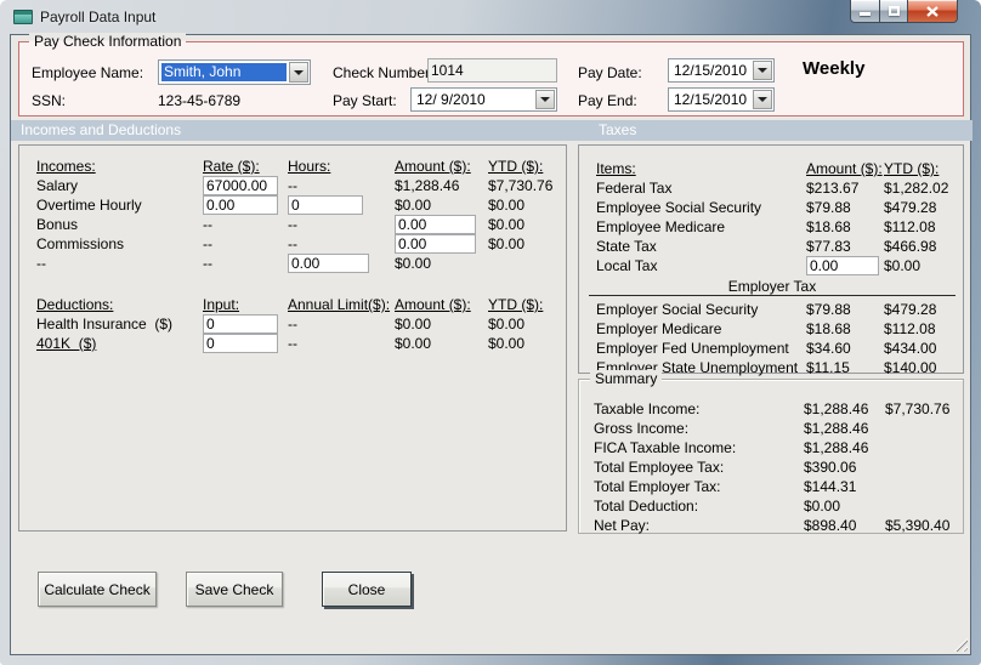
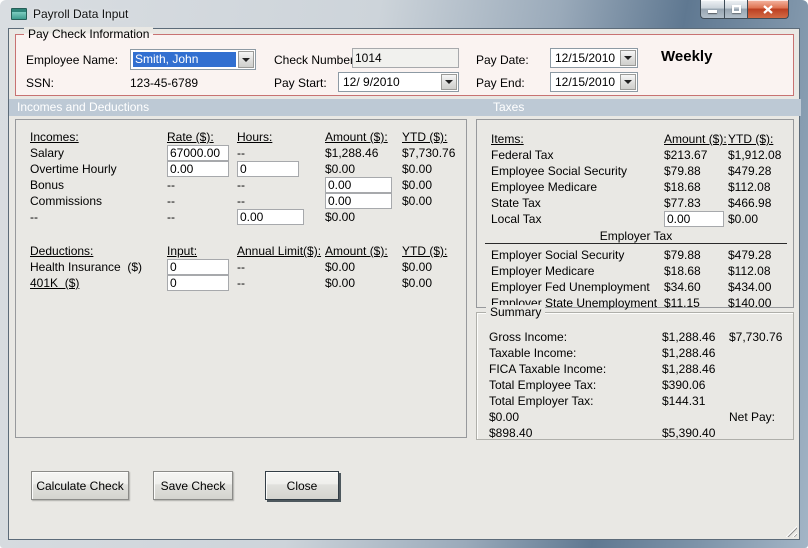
  Payroll Data Input
  Pay Check Information
  Employee Name:
  Smith, John
  Check Numbe
  1014
  Pay Date:
  12/15/2010
  Weekly
  SSN:
  123-45-6789
  Pay Start:
  12/ 9/2010
  Pay End:
  12/15/2010
  Incomes and Deductions
  Taxes
  Incomes:
  Rate ($):
  Hours:
  Amount ($):
  YTD ($):
  Salary
  67000.00
  --
  $1,288.46
  $7,730.76
  Overtime Hourly
  0.00
  0
  $0.00
  $0.00
  Bonus
  --
  --
  0.00
  $0.00
  Commissions
  --
  --
  0.00
  $0.00
  --
  --
  0.00
  $0.00
  Deductions:
  Input:
  Annual Limit($):
  Amount ($):
  YTD ($):
  Health Insurance ($)
  0
  --
  $0.00
  $0.00
  401K ($)
  0
  --
  $0.00
  $0.00
  Items:
  Amount ($):
  YTD ($):
  Federal Tax
  $213.67
- $1,282.02
+ $1,912.08
  Employee Social Security
  $79.88
  $479.28
  Employee Medicare
  $18.68
  $112.08
  State Tax
  $77.83
  $466.98
  Local Tax
  0.00
  $0.00
  Employer Tax
  Employer Social Security
  $79.88
  $479.28
  Employer Medicare
  $18.68
  $112.08
  Employer Fed Unemployment
  $34.60
  $434.00
  Employer State Unemployment
  $11.15
  $140.00
  Summary
- Taxable Income:
+ Gross Income:
  $1,288.46
  $7,730.76
- Gross Income:
+ Taxable Income:
  $1,288.46
  FICA Taxable Income:
  $1,288.46
  Total Employee Tax:
  $390.06
  Total Employer Tax:
  $144.31
- Total Deduction:
  $0.00
  Net Pay:
  $898.40
  $5,390.40
  Calculate Check
  Save Check
  Close
